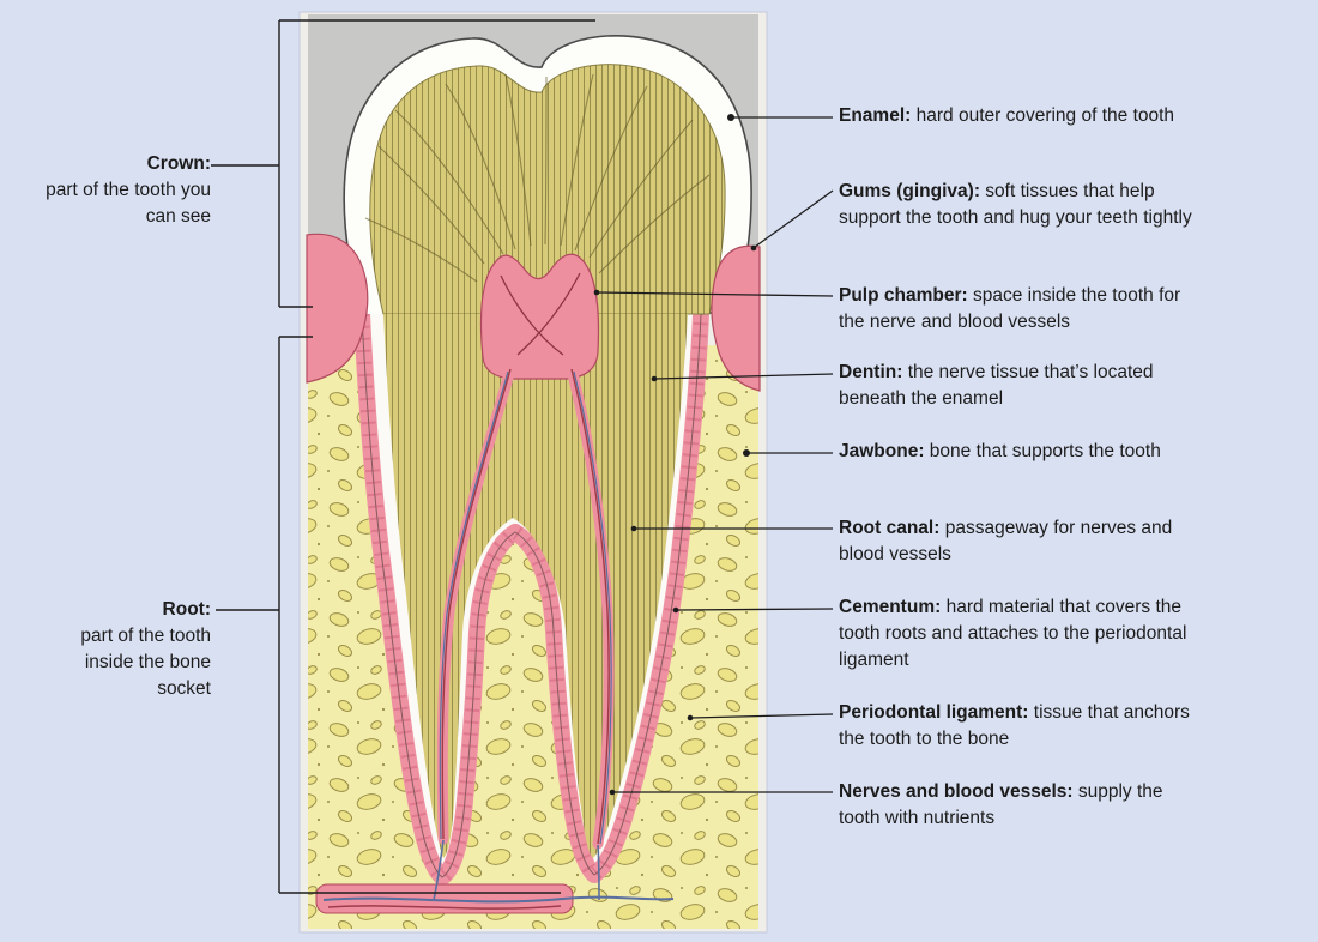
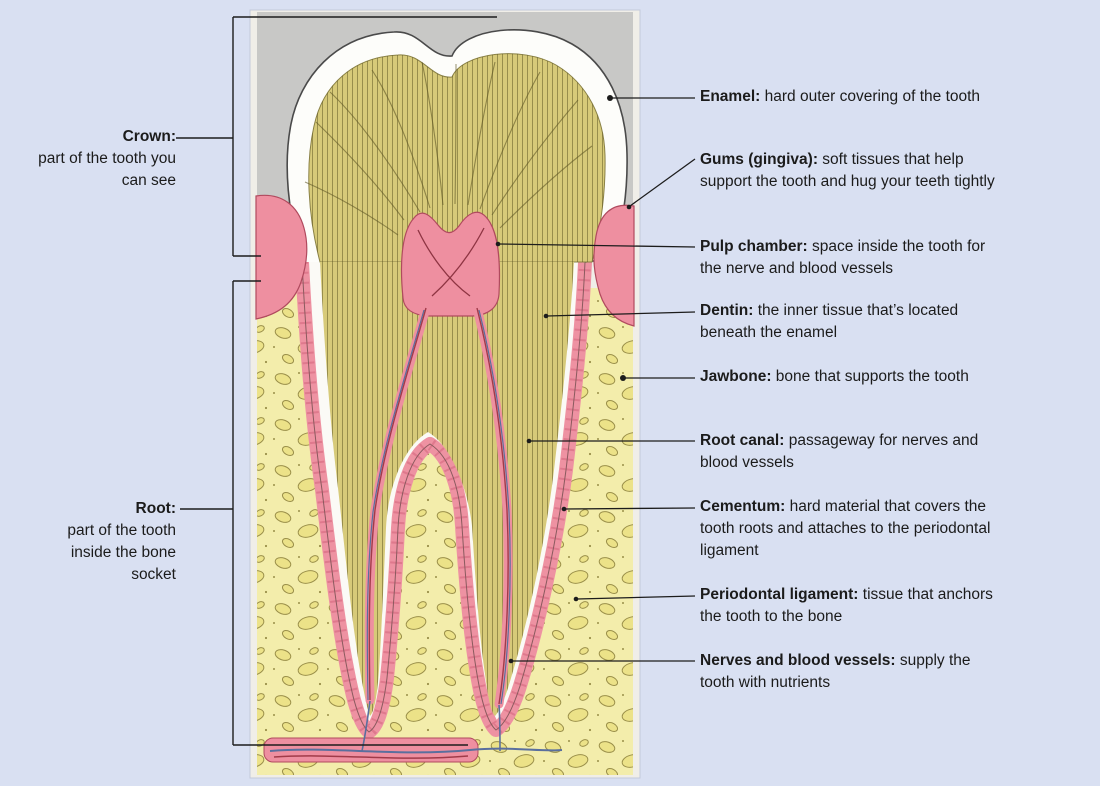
  Crown:
  part of the tooth you can see
  Root:
  part of the tooth inside the bone socket
  Enamel: hard outer covering of the tooth
  Gums (gingiva): soft tissues that help support the tooth and hug your teeth tightly
  Pulp chamber: space inside the tooth for the nerve and blood vessels
- Dentin: the nerve tissue that’s located beneath the enamel
+ Dentin: the inner tissue that’s located beneath the enamel
  Jawbone: bone that supports the tooth
  Root canal: passageway for nerves and blood vessels
  Cementum: hard material that covers the tooth roots and attaches to the periodontal ligament
  Periodontal ligament: tissue that anchors the tooth to the bone
  Nerves and blood vessels: supply the tooth with nutrients
